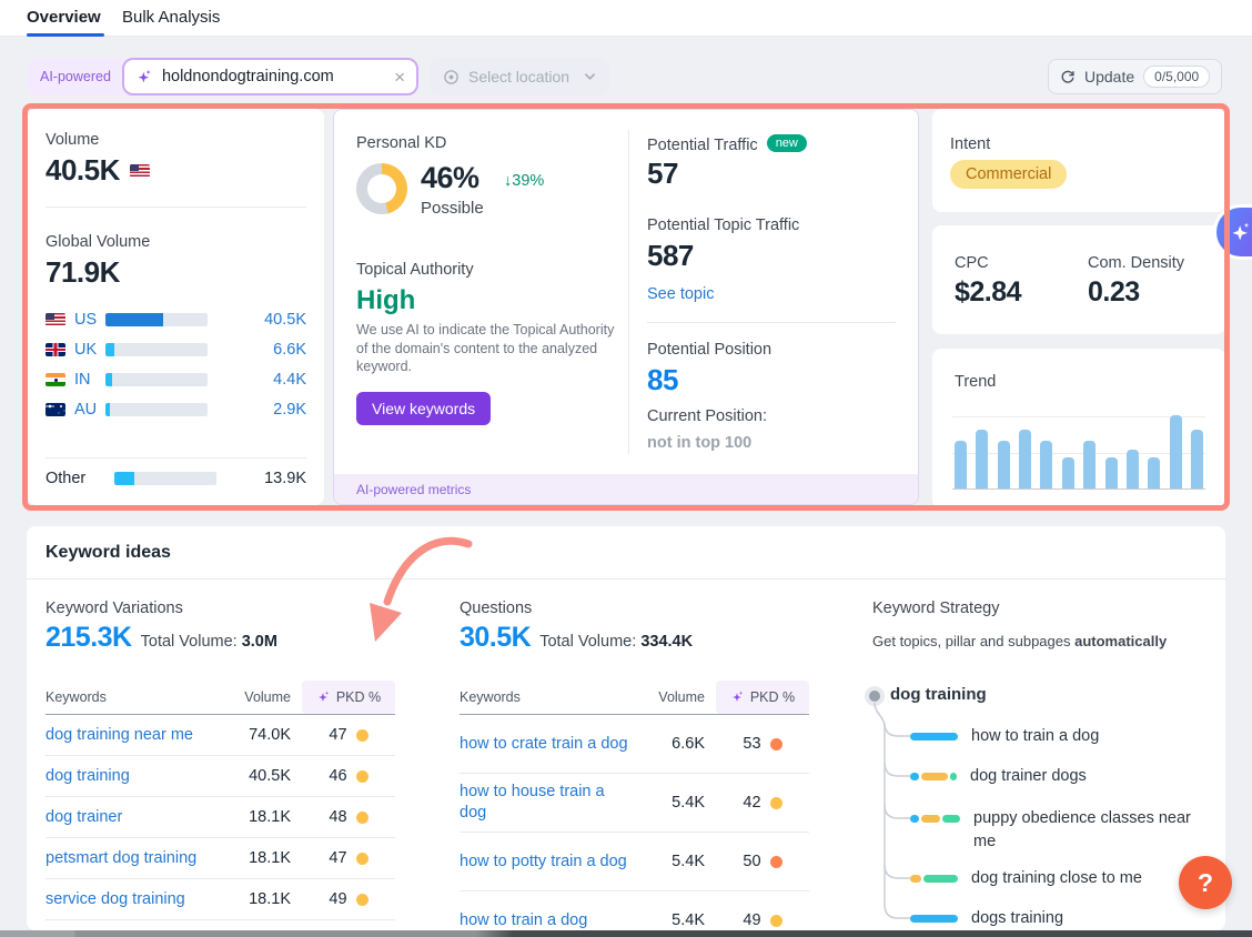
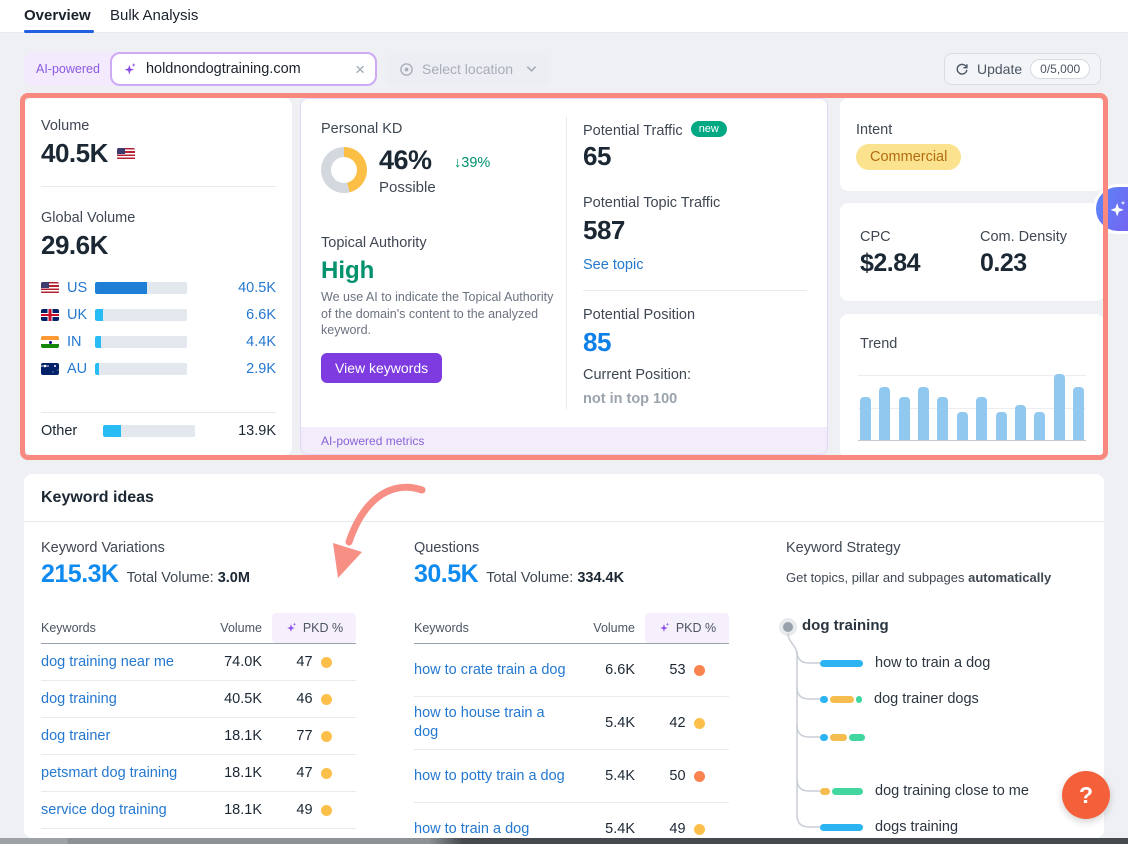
  Overview
  Bulk Analysis
  AI-powered
  holdnondogtraining.com
  ×
  Select location
  Update
  0/5,000
  Volume
  40.5K
  Global Volume
- 71.9K
+ 29.6K
  US
  40.5K
  UK
  6.6K
  IN
  4.4K
  AU
  2.9K
  Other
  13.9K
  Personal KD
  46%
  ↓39%
  Possible
  Topical Authority
  High
  We use AI to indicate the Topical Authority of the domain's content to the analyzed keyword.
  View keywords
  Potential Traffic new
- 57
+ 65
  Potential Topic Traffic
  587
  See topic
  Potential Position
  85
  Current Position:
  not in top 100
  AI-powered metrics
  Intent
  Commercial
  CPC
  $2.84
  Com. Density
  0.23
  Trend
  Keyword ideas
  Keyword Variations
  215.3K
  Total Volume: 3.0M
  Keywords
  Volume
  PKD %
  dog training near me
  74.0K
  47
  dog training
  40.5K
  46
  dog trainer
  18.1K
- 48
+ 77
  petsmart dog training
  18.1K
  47
  service dog training
  18.1K
  49
  Questions
  30.5K
  Total Volume: 334.4K
  Keywords
  Volume
  PKD %
  how to crate train a dog
  6.6K
  53
  how to house train a dog
  5.4K
  42
  how to potty train a dog
  5.4K
  50
  how to train a dog
  5.4K
  49
  Keyword Strategy
  Get topics, pillar and subpages automatically
  dog training
  how to train a dog
  dog trainer dogs
- puppy obedience classes near me
  dog training close to me
  dogs training
  ?
